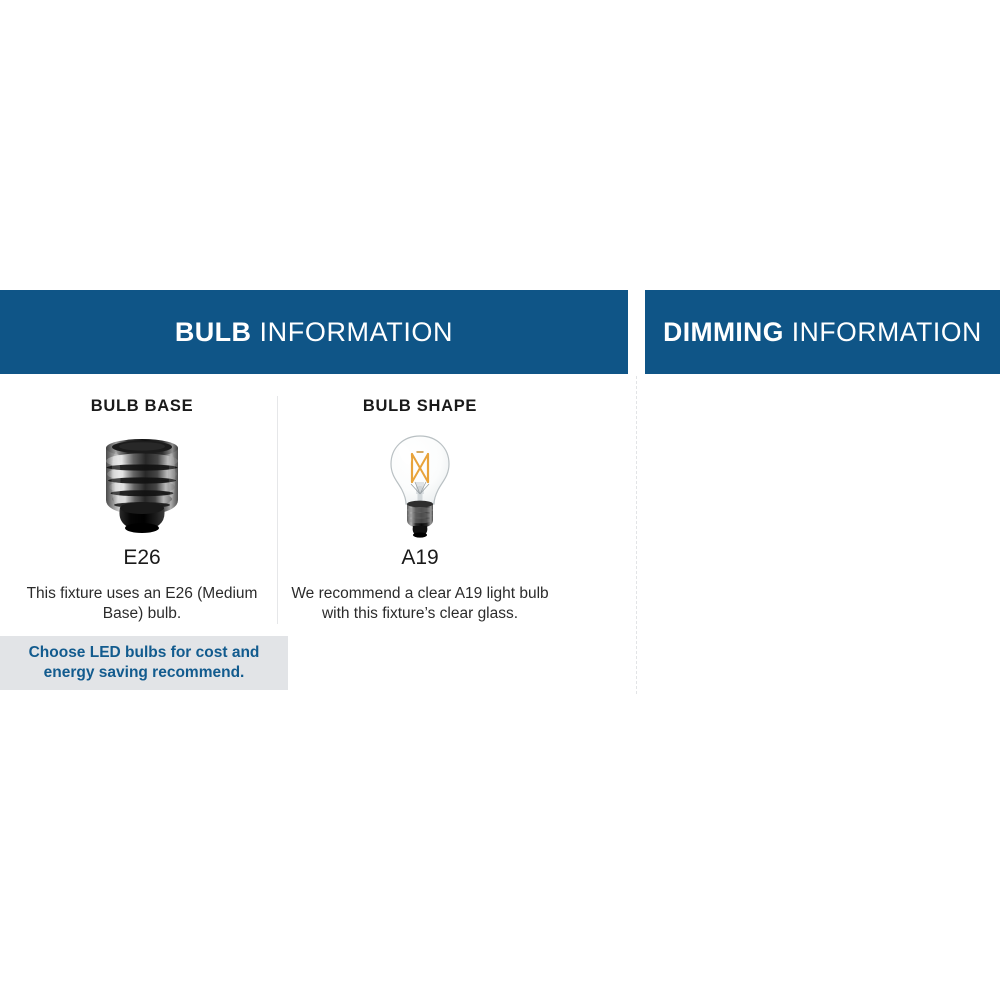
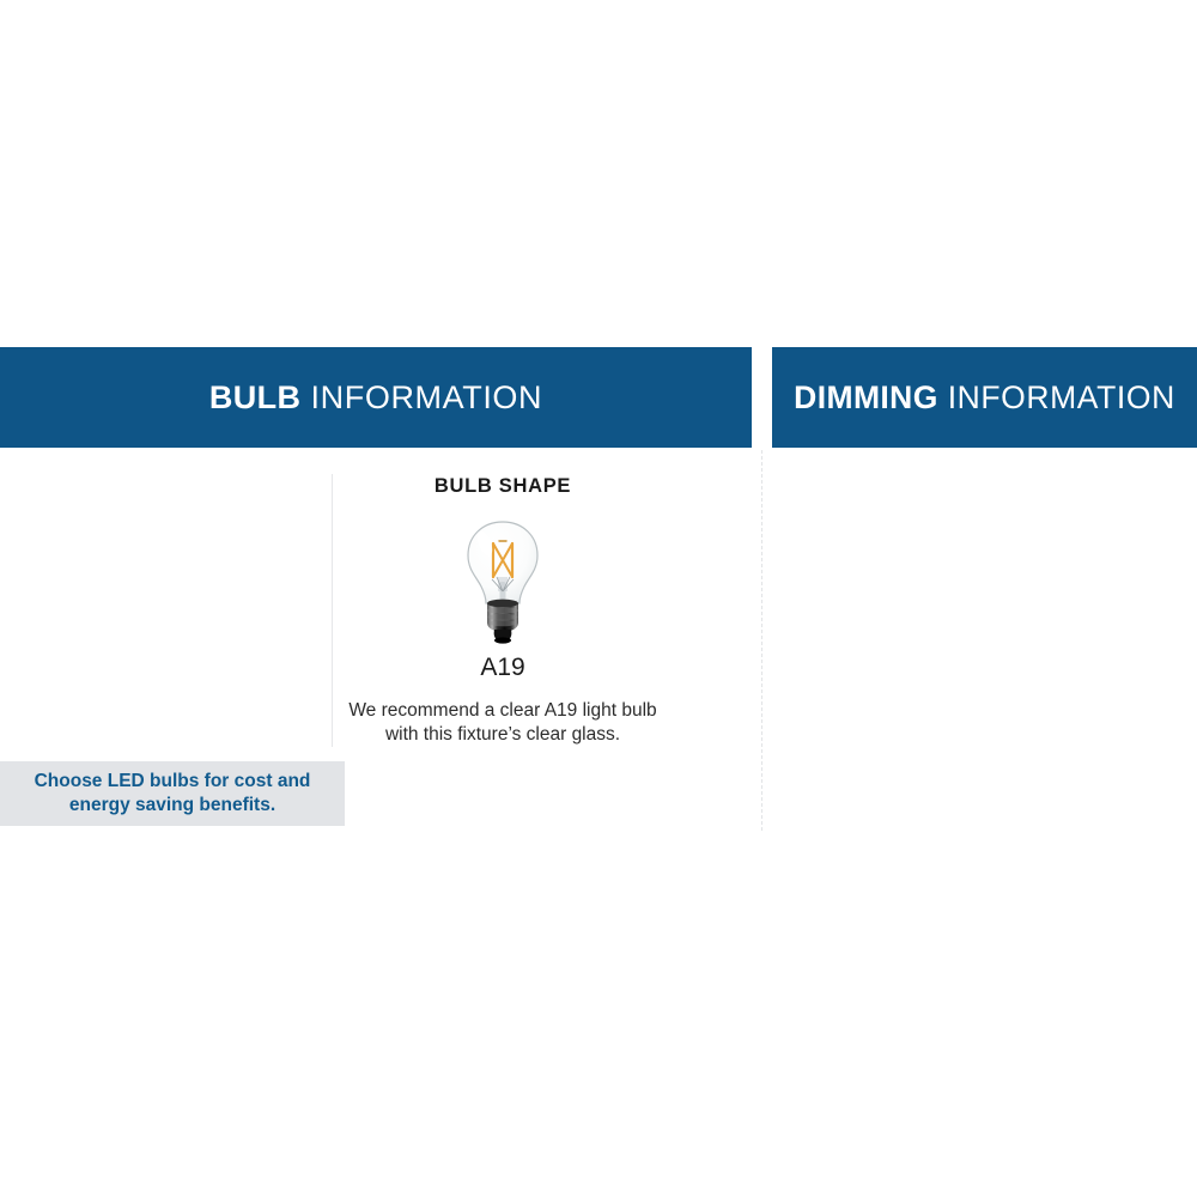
  BULB INFORMATION
  DIMMING INFORMATION
- BULB BASE
- E26
- This fixture uses an E26 (Medium Base) bulb.
  BULB SHAPE
  A19
  We recommend a clear A19 light bulb with this fixture’s clear glass.
- Choose LED bulbs for cost and energy saving recommend.
+ Choose LED bulbs for cost and energy saving benefits.
